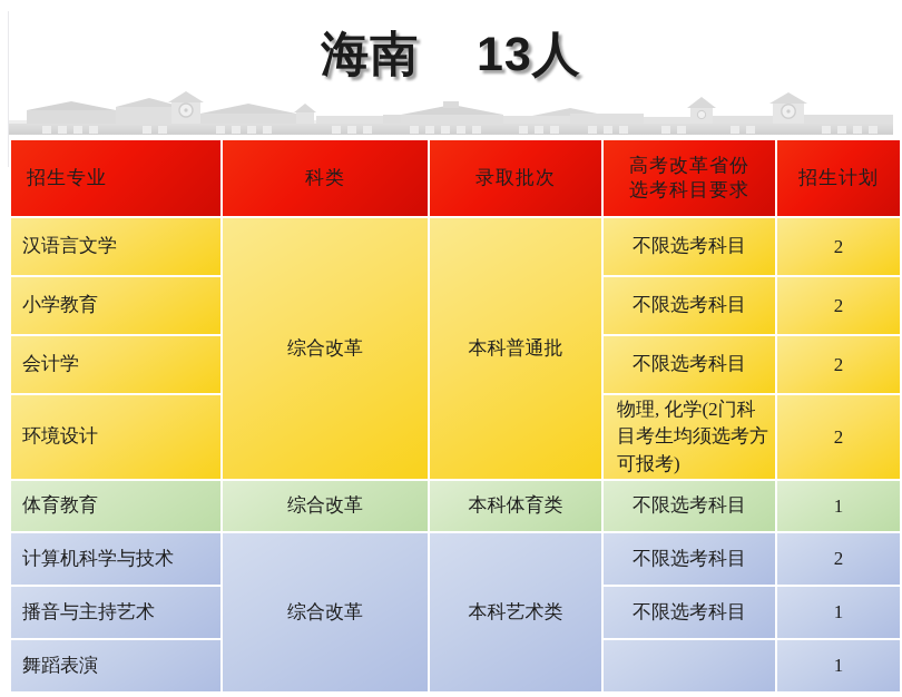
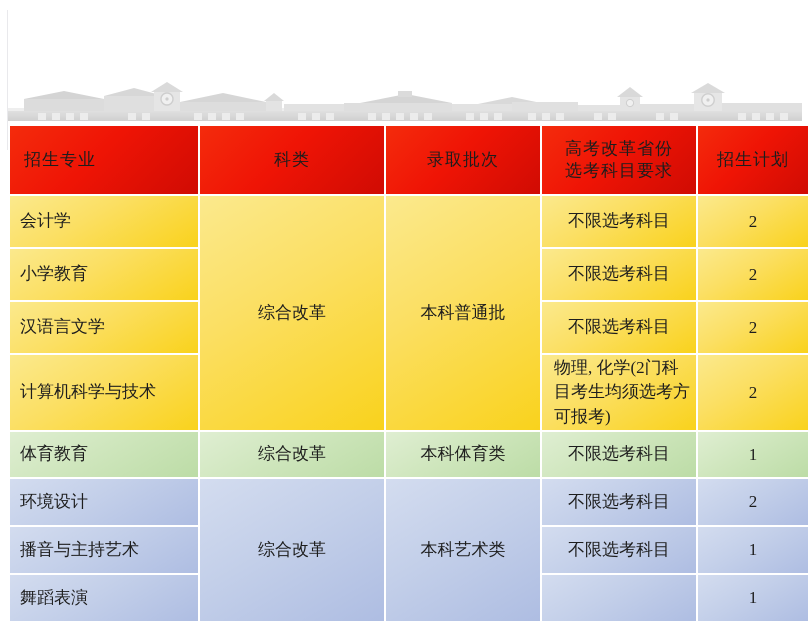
- 海南 13人
  招生专业	科类	录取批次	高考改革省份 选考科目要求	招生计划
- 汉语言文学	综合改革	本科普通批	不限选考科目	2
+ 会计学	综合改革	本科普通批	不限选考科目	2
  小学教育	不限选考科目	2
- 会计学	不限选考科目	2
+ 汉语言文学	不限选考科目	2
- 环境设计	物理, 化学(2门科目考生均须选考方可报考)	2
+ 计算机科学与技术	物理, 化学(2门科目考生均须选考方可报考)	2
  体育教育	综合改革	本科体育类	不限选考科目	1
- 计算机科学与技术	综合改革	本科艺术类	不限选考科目	2
+ 环境设计	综合改革	本科艺术类	不限选考科目	2
  播音与主持艺术	不限选考科目	1
  舞蹈表演		1
